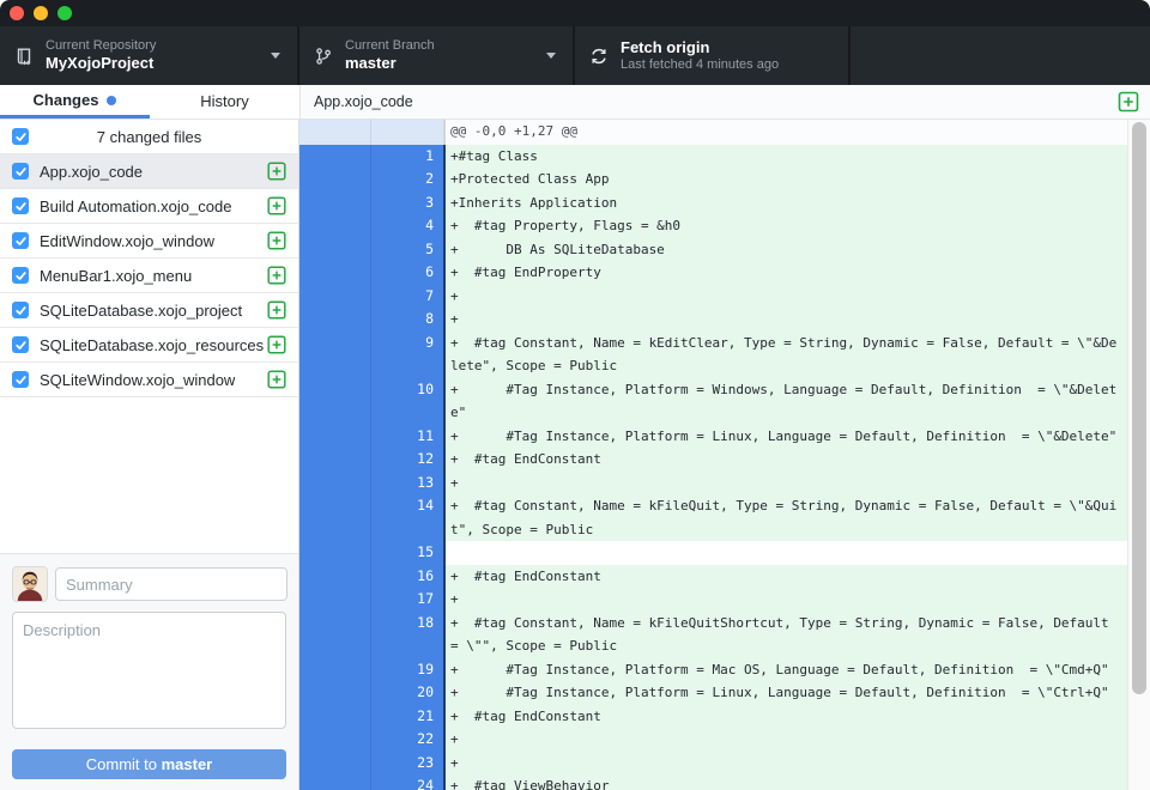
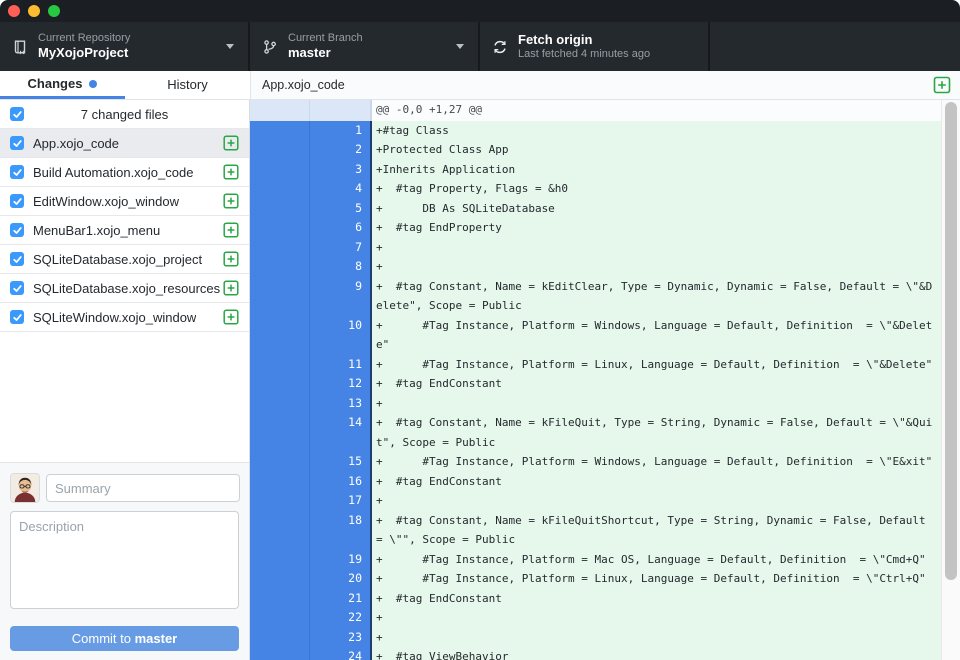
  Current Repository
  MyXojoProject
  Current Branch
  master
  Fetch origin
  Last fetched 4 minutes ago
  Changes
  History
  App.xojo_code
  7 changed files
  App.xojo_code
  Build Automation.xojo_code
  EditWindow.xojo_window
  MenuBar1.xojo_menu
  SQLiteDatabase.xojo_project
  SQLiteDatabase.xojo_resources
  SQLiteWindow.xojo_window
  Summary
  Description Commit to master
  @@ -0,0 +1,27 @@
  1
  +#tag Class
  2
  +Protected Class App
  3
  +Inherits Application
  4
  + #tag Property, Flags = &h0
  5
  + DB As SQLiteDatabase
  6
  + #tag EndProperty
  7
  +
  8
  +
  9
- + #tag Constant, Name = kEditClear, Type = String, Dynamic = False, Default = \"&Delete", Scope = Public
+ + #tag Constant, Name = kEditClear, Type = Dynamic, Dynamic = False, Default = \"&Delete", Scope = Public
  10
  + #Tag Instance, Platform = Windows, Language = Default, Definition = \"&Delete"
  11
  + #Tag Instance, Platform = Linux, Language = Default, Definition = \"&Delete"
  12
  + #tag EndConstant
  13
  +
  14
  + #tag Constant, Name = kFileQuit, Type = String, Dynamic = False, Default = \"&Quit", Scope = Public
  15
+ + #Tag Instance, Platform = Windows, Language = Default, Definition = \"E&xit"
  16
  + #tag EndConstant
  17
  +
  18
  + #tag Constant, Name = kFileQuitShortcut, Type = String, Dynamic = False, Default = \"", Scope = Public
  19
  + #Tag Instance, Platform = Mac OS, Language = Default, Definition = \"Cmd+Q"
  20
  + #Tag Instance, Platform = Linux, Language = Default, Definition = \"Ctrl+Q"
  21
  + #tag EndConstant
  22
  +
  23
  +
  24
  + #tag ViewBehavior
